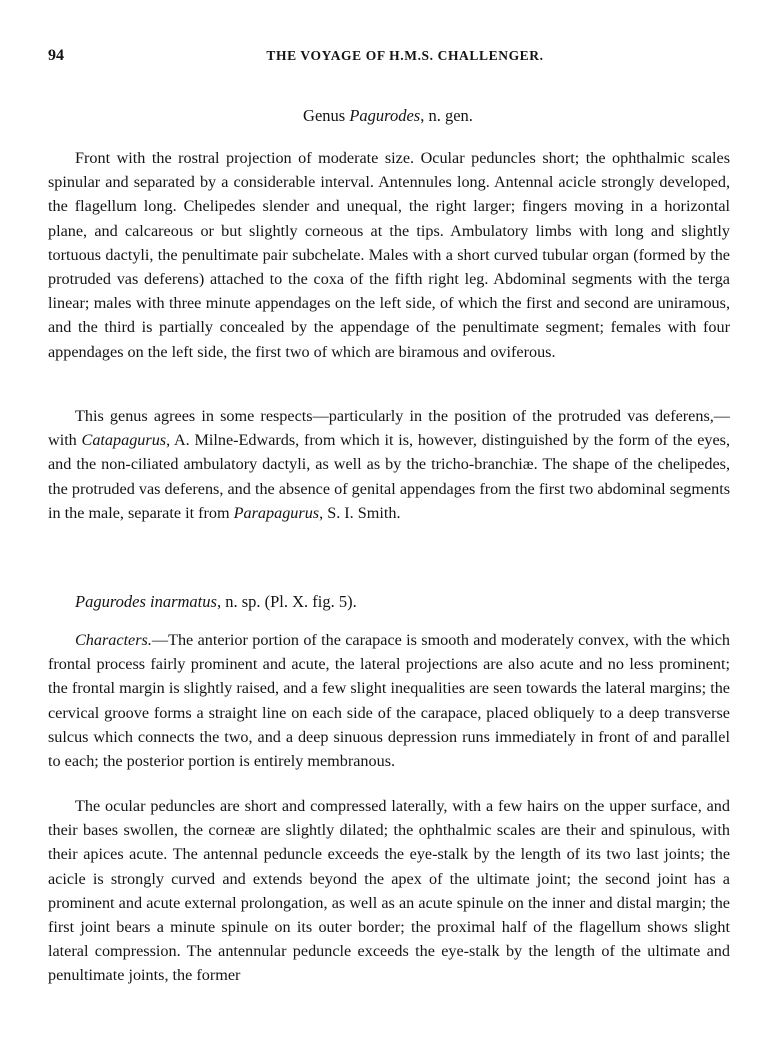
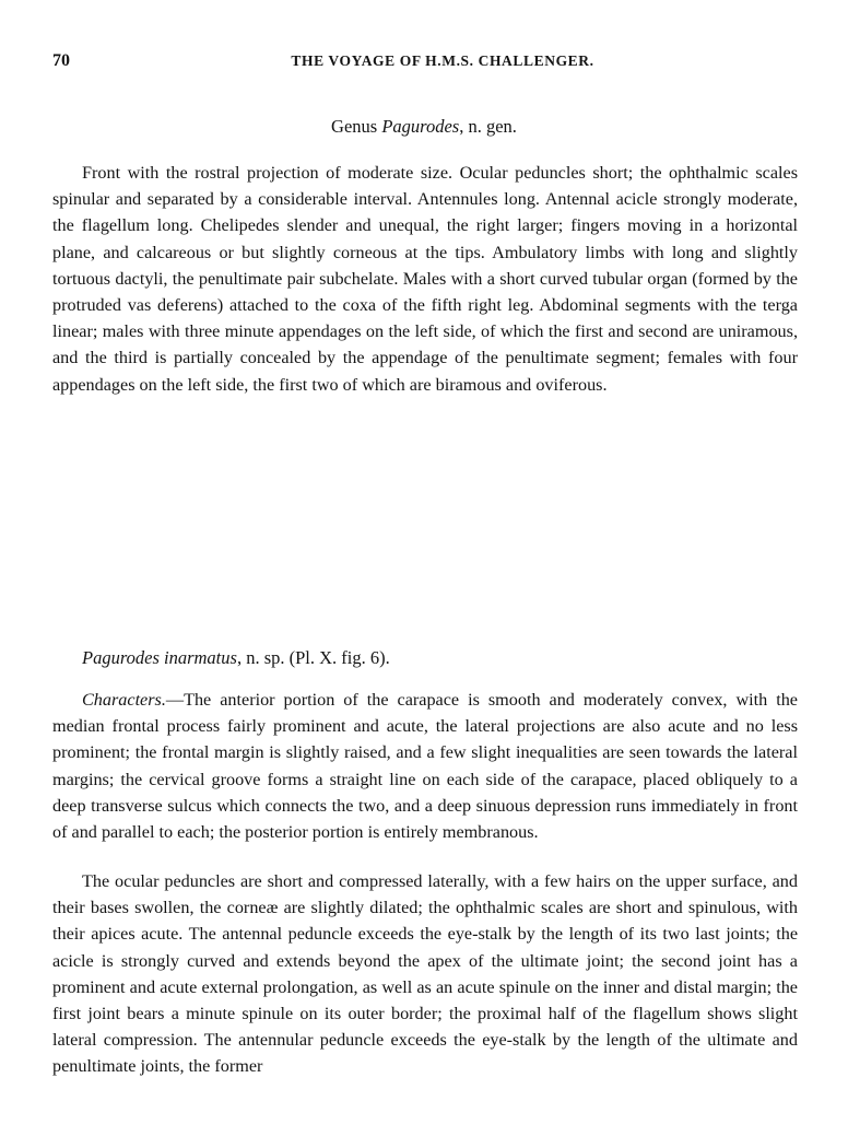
- 94
+ 70
  THE VOYAGE OF H.M.S. CHALLENGER.
  Genus Pagurodes, n. gen.
- Front with the rostral projection of moderate size. Ocular peduncles short; the ophthalmic scales spinular and separated by a considerable interval. Antennules long. Antennal acicle strongly developed, the flagellum long. Chelipedes slender and unequal, the right larger; fingers moving in a horizontal plane, and calcareous or but slightly corneous at the tips. Ambulatory limbs with long and slightly tortuous dactyli, the penultimate pair subchelate. Males with a short curved tubular organ (formed by the protruded vas deferens) attached to the coxa of the fifth right leg. Abdominal segments with the terga linear; males with three minute appendages on the left side, of which the first and second are uniramous, and the third is partially concealed by the appendage of the penultimate segment; females with four appendages on the left side, the first two of which are biramous and oviferous.
+ Front with the rostral projection of moderate size. Ocular peduncles short; the ophthalmic scales spinular and separated by a considerable interval. Antennules long. Antennal acicle strongly moderate, the flagellum long. Chelipedes slender and unequal, the right larger; fingers moving in a horizontal plane, and calcareous or but slightly corneous at the tips. Ambulatory limbs with long and slightly tortuous dactyli, the penultimate pair subchelate. Males with a short curved tubular organ (formed by the protruded vas deferens) attached to the coxa of the fifth right leg. Abdominal segments with the terga linear; males with three minute appendages on the left side, of which the first and second are uniramous, and the third is partially concealed by the appendage of the penultimate segment; females with four appendages on the left side, the first two of which are biramous and oviferous.
- This genus agrees in some respects—particularly in the position of the protruded vas deferens,—with Catapagurus, A. Milne-Edwards, from which it is, however, distinguished by the form of the eyes, and the non-ciliated ambulatory dactyli, as well as by the tricho-branchiæ. The shape of the chelipedes, the protruded vas deferens, and the absence of genital appendages from the first two abdominal segments in the male, separate it from Parapagurus, S. I. Smith.
- Pagurodes inarmatus, n. sp. (Pl. X. fig. 5).
+ Pagurodes inarmatus, n. sp. (Pl. X. fig. 6).
- Characters.—The anterior portion of the carapace is smooth and moderately convex, with the which frontal process fairly prominent and acute, the lateral projections are also acute and no less prominent; the frontal margin is slightly raised, and a few slight inequalities are seen towards the lateral margins; the cervical groove forms a straight line on each side of the carapace, placed obliquely to a deep transverse sulcus which connects the two, and a deep sinuous depression runs immediately in front of and parallel to each; the posterior portion is entirely membranous.
+ Characters.—The anterior portion of the carapace is smooth and moderately convex, with the median frontal process fairly prominent and acute, the lateral projections are also acute and no less prominent; the frontal margin is slightly raised, and a few slight inequalities are seen towards the lateral margins; the cervical groove forms a straight line on each side of the carapace, placed obliquely to a deep transverse sulcus which connects the two, and a deep sinuous depression runs immediately in front of and parallel to each; the posterior portion is entirely membranous.
- The ocular peduncles are short and compressed laterally, with a few hairs on the upper surface, and their bases swollen, the corneæ are slightly dilated; the ophthalmic scales are their and spinulous, with their apices acute. The antennal peduncle exceeds the eye-stalk by the length of its two last joints; the acicle is strongly curved and extends beyond the apex of the ultimate joint; the second joint has a prominent and acute external prolongation, as well as an acute spinule on the inner and distal margin; the first joint bears a minute spinule on its outer border; the proximal half of the flagellum shows slight lateral compression. The antennular peduncle exceeds the eye-stalk by the length of the ultimate and penultimate joints, the former
+ The ocular peduncles are short and compressed laterally, with a few hairs on the upper surface, and their bases swollen, the corneæ are slightly dilated; the ophthalmic scales are short and spinulous, with their apices acute. The antennal peduncle exceeds the eye-stalk by the length of its two last joints; the acicle is strongly curved and extends beyond the apex of the ultimate joint; the second joint has a prominent and acute external prolongation, as well as an acute spinule on the inner and distal margin; the first joint bears a minute spinule on its outer border; the proximal half of the flagellum shows slight lateral compression. The antennular peduncle exceeds the eye-stalk by the length of the ultimate and penultimate joints, the former
